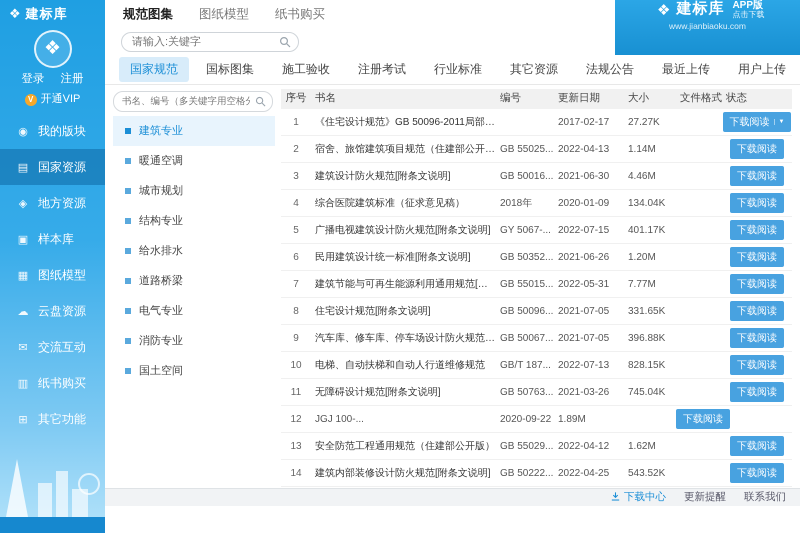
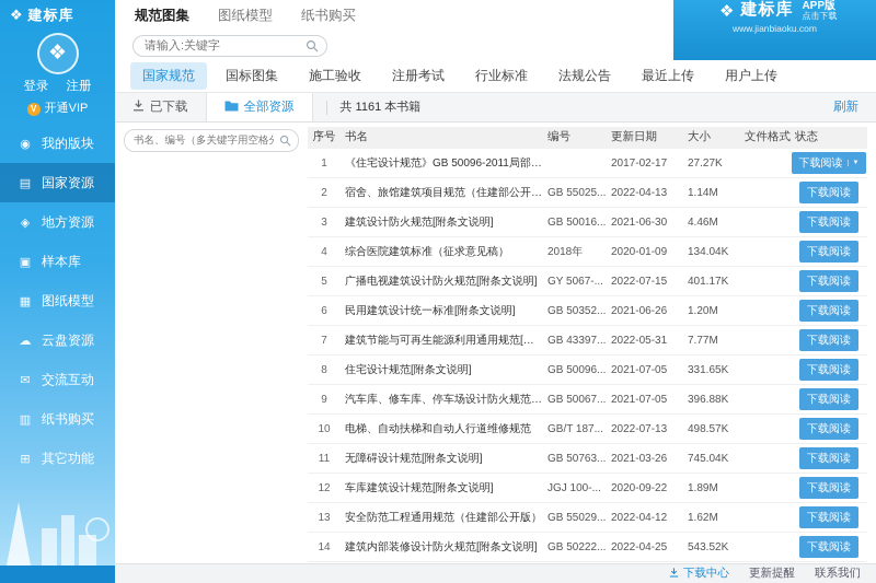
  ❖
  建标库
  ❖
  登录
  注册
  V
  开通VIP
  ◉
  我的版块
  ▤
  国家资源
  ◈
  地方资源
  ▣
  样本库
  ▦
  图纸模型
  ☁
  云盘资源
  ✉
  交流互动
  ▥
  纸书购买
  ⊞
  其它功能
  规范图集
  图纸模型
  纸书购买
  请输入:关键字
  ❖
  建标库
  APP版
  点击下载
  www.jianbiaoku.com
  国家规范
  国标图集
  施工验收
  注册考试
  行业标准
- 其它资源
  法规公告
  最近上传
  用户上传
+ 已下载
+ 全部资源
+ 共 1161 本书籍
+ 刷新
  书名、编号（多关键字用空格
- 建筑专业
- 暖通空调
- 城市规划
- 结构专业
- 给水排水
- 道路桥梁
- 电气专业
- 消防专业
- 国土空间
  序号
  书名
  编号
  更新日期
  大小
  文件格式
  状态
  1
  《住宅设计规范》GB 50096-2011局部修
  2017-02-17
  27.27K
  下载阅读
  2
  宿舍、旅馆建筑项目规范（住建部公开版
  GB 55025...
  2022-04-13
  1.14M
  下载阅读
  3
  建筑设计防火规范[附条文说明]
  GB 50016...
  2021-06-30
  4.46M
  下载阅读
  4
  综合医院建筑标准（征求意见稿）
  2018年
  2020-01-09
  134.04K
  下载阅读
  5
  广播电视建筑设计防火规范[附条文说明]
  GY 5067-...
  2022-07-15
  401.17K
  下载阅读
  6
  民用建筑设计统一标准[附条文说明]
  GB 50352...
  2021-06-26
  1.20M
  下载阅读
  7
  建筑节能与可再生能源利用通用规范[附条
- GB 55015...
+ GB 43397...
  2022-05-31
  7.77M
  下载阅读
  8
  住宅设计规范[附条文说明]
  GB 50096...
  2021-07-05
  331.65K
  下载阅读
  9
  汽车库、修车库、停车场设计防火规范[附
  GB 50067...
  2021-07-05
  396.88K
  下载阅读
  10
  电梯、自动扶梯和自动人行道维修规范
  GB/T 187...
  2022-07-13
- 828.15K
+ 498.57K
  下载阅读
  11
  无障碍设计规范[附条文说明]
  GB 50763...
  2021-03-26
  745.04K
  下载阅读
  12
+ 车库建筑设计规范[附条文说明]
  JGJ 100-...
  2020-09-22
  1.89M
  下载阅读
  13
  安全防范工程通用规范（住建部公开版）
  GB 55029...
  2022-04-12
  1.62M
  下载阅读
  14
  建筑内部装修设计防火规范[附条文说明]
  GB 50222...
  2022-04-25
  543.52K
  下载阅读
  下载中心
  更新提醒
  联系我们
